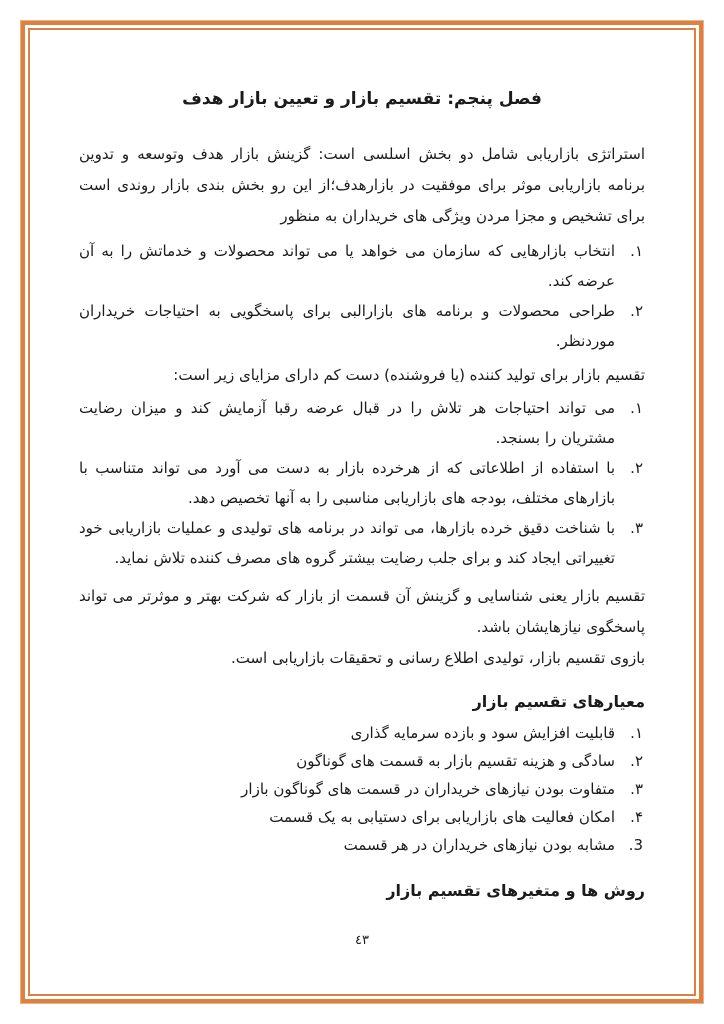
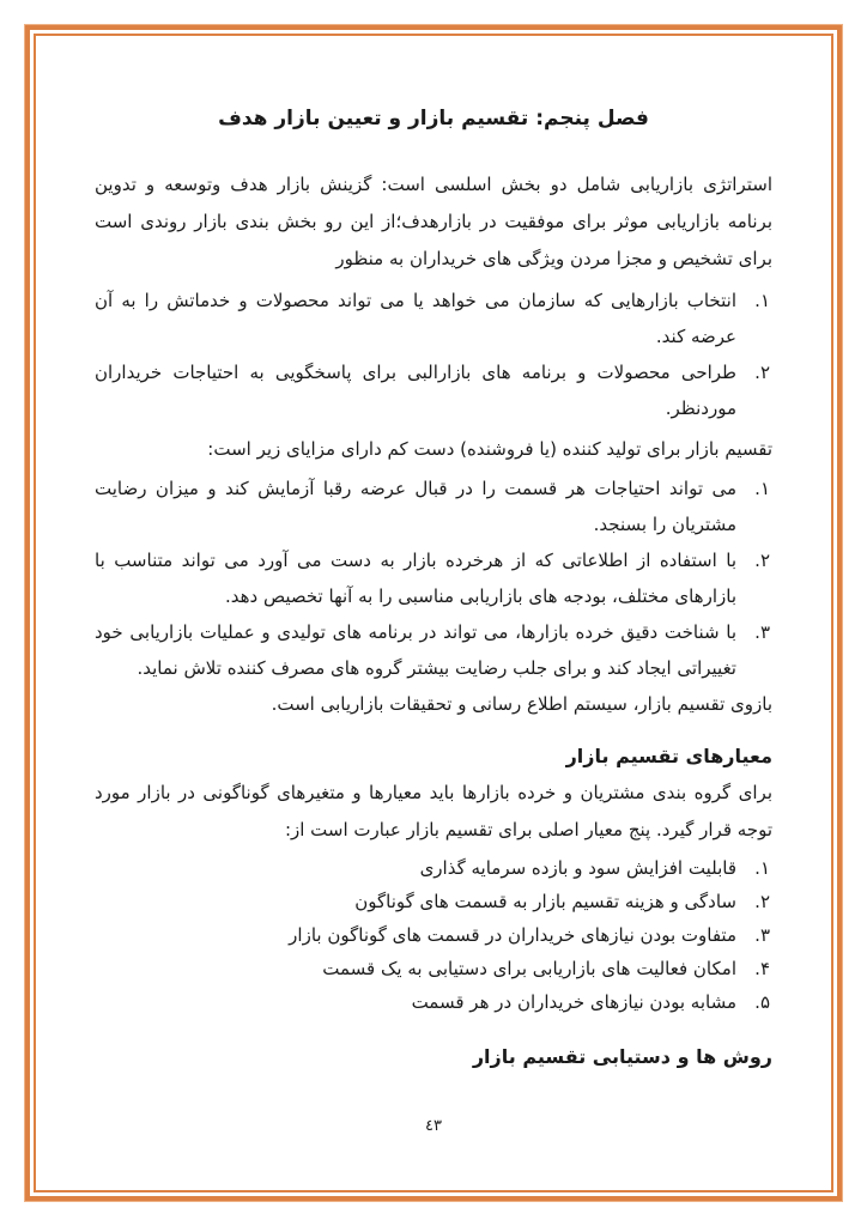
  فصل پنجم: تقسیم بازار و تعیین بازار هدف
  استراتژی بازاریابی شامل دو بخش اسلسی است: گزینش بازار هدف وتوسعه و تدوین برنامه بازاریابی موثر برای موفقیت در بازارهدف؛از این رو بخش بندی بازار روندی است برای تشخیص و مجزا مردن ویژگی های خریداران به منظور
  ۱.
  انتخاب بازارهایی که سازمان می خواهد یا می تواند محصولات و خدماتش را به آن عرضه کند.
  ۲.
  طراحی محصولات و برنامه های بازارالبی برای پاسخگویی به احتیاجات خریداران موردنظر.
  تقسیم بازار برای تولید کننده (یا فروشنده) دست کم دارای مزایای زیر است:
  ۱.
- می تواند احتیاجات هر تلاش را در قبال عرضه رقبا آزمایش کند و میزان رضایت مشتریان را بسنجد.
+ می تواند احتیاجات هر قسمت را در قبال عرضه رقبا آزمایش کند و میزان رضایت مشتریان را بسنجد.
  ۲.
  با استفاده از اطلاعاتی که از هرخرده بازار به دست می آورد می تواند متناسب با بازارهای مختلف، بودجه های بازاریابی مناسبی را به آنها تخصیص دهد.
  ۳.
  با شناخت دقیق خرده بازارها، می تواند در برنامه های تولیدی و عملیات بازاریابی خود تغییراتی ایجاد کند و برای جلب رضایت بیشتر گروه های مصرف کننده تلاش نماید.
- تقسیم بازار یعنی شناسایی و گزینش آن قسمت از بازار که شرکت بهتر و موثرتر می تواند پاسخگوی نیازهایشان باشد.
- بازوی تقسیم بازار، تولیدی اطلاع رسانی و تحقیقات بازاریابی است.
+ بازوی تقسیم بازار، سیستم اطلاع رسانی و تحقیقات بازاریابی است.
  معیارهای تقسیم بازار
+ برای گروه بندی مشتریان و خرده بازارها باید معیارها و متغیرهای گوناگونی در بازار مورد توجه قرار گیرد. پنج معیار اصلی برای تقسیم بازار عبارت است از:
  ۱.
  قابلیت افزایش سود و بازده سرمایه گذاری
  ۲.
  سادگی و هزینه تقسیم بازار به قسمت های گوناگون
  ۳.
  متفاوت بودن نیازهای خریداران در قسمت های گوناگون بازار
  ۴.
  امکان فعالیت های بازاریابی برای دستیابی به یک قسمت
- 3.
+ ۵.
  مشابه بودن نیازهای خریداران در هر قسمت
- روش ها و متغیرهای تقسیم بازار
+ روش ها و دستیابی تقسیم بازار
  ٤٣
